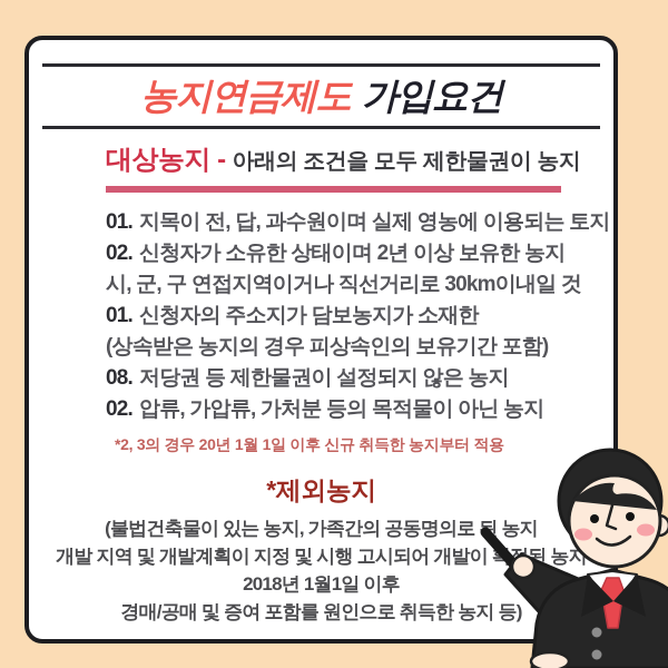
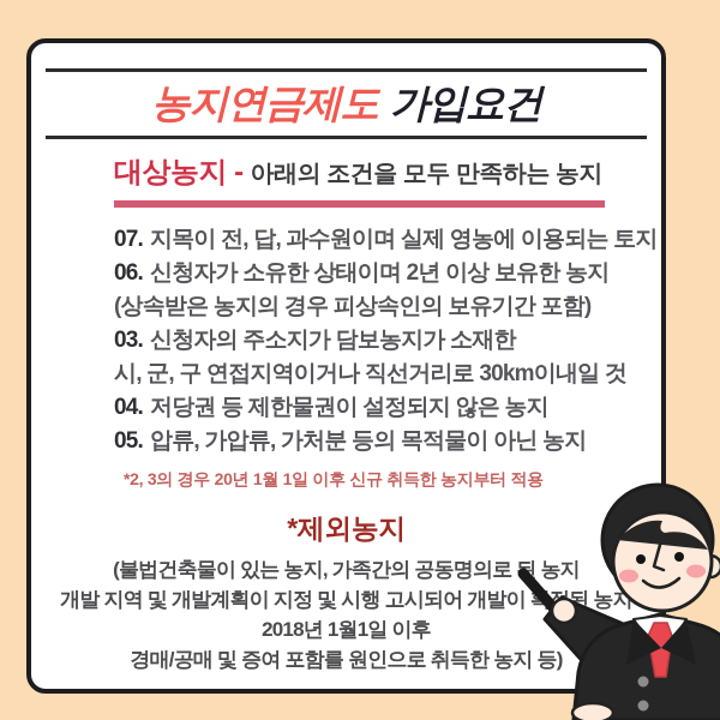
  농지연금제도 가입요건
- 대상농지 - 아래의 조건을 모두 제한물권이 농지
+ 대상농지 - 아래의 조건을 모두 만족하는 농지
- 01. 지목이 전, 답, 과수원이며 실제 영농에 이용되는 토지
+ 07. 지목이 전, 답, 과수원이며 실제 영농에 이용되는 토지
- 02. 신청자가 소유한 상태이며 2년 이상 보유한 농지
+ 06. 신청자가 소유한 상태이며 2년 이상 보유한 농지
- 시, 군, 구 연접지역이거나 직선거리로 30km이내일 것
+ (상속받은 농지의 경우 피상속인의 보유기간 포함)
- 01. 신청자의 주소지가 담보농지가 소재한
+ 03. 신청자의 주소지가 담보농지가 소재한
- (상속받은 농지의 경우 피상속인의 보유기간 포함)
+ 시, 군, 구 연접지역이거나 직선거리로 30km이내일 것
- 08. 저당권 등 제한물권이 설정되지 않은 농지
+ 04. 저당권 등 제한물권이 설정되지 않은 농지
- 02. 압류, 가압류, 가처분 등의 목적물이 아닌 농지
+ 05. 압류, 가압류, 가처분 등의 목적물이 아닌 농지
  *2, 3의 경우 20년 1월 1일 이후 신규 취득한 농지부터 적용
  *제외농지
  (불법건축물이 있는 농지, 가족간의 공동명의로 농지
  개발 지역 및 개발계획이 지정 및 시행 고시되어 개발이된 농지
  2018년 1월1일 이후
  경매/공매 및 증여 포함를 원인으로 취득한 농지 등)
